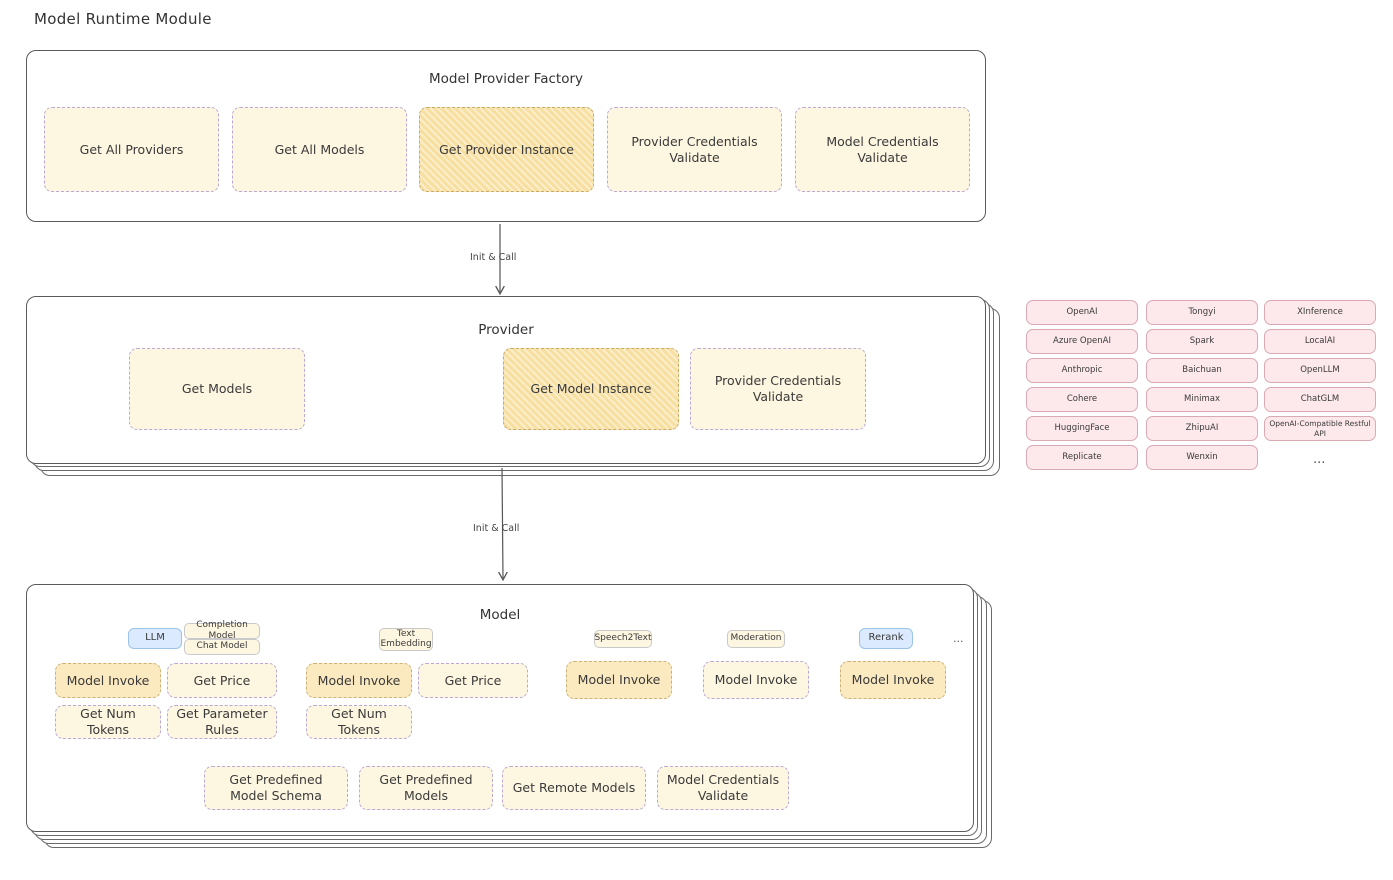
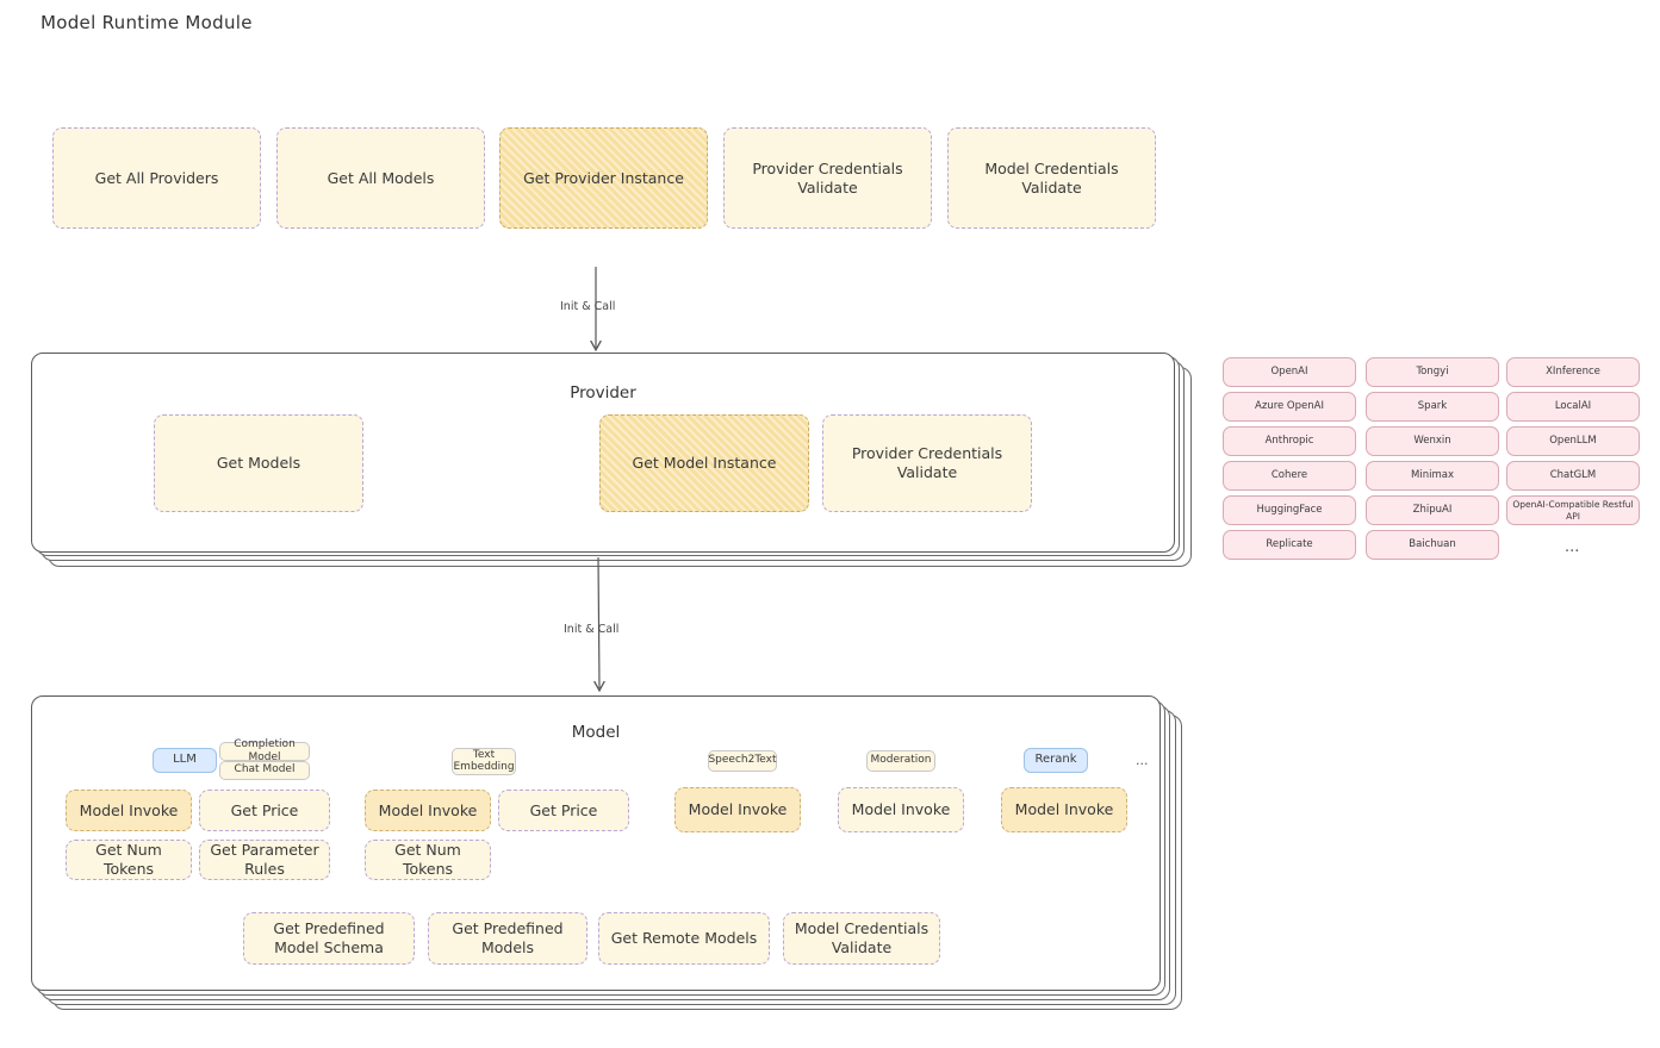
  Model Runtime Module
- Model Provider Factory
  Get All Providers
  Get All Models
  Get Provider Instance
  Provider Credentials Validate
  Model Credentials Validate
  Provider
  Get Models
  Get Model Instance
  Provider Credentials Validate
  OpenAI
  Azure OpenAI
  Anthropic
  Cohere
  HuggingFace
  Replicate
  Tongyi
  Spark
- Baichuan
+ Wenxin
  Minimax
  ZhipuAI
- Wenxin
+ Baichuan
  XInference
  LocalAI
  OpenLLM
  ChatGLM
  OpenAI-Compatible Restful API
  ...
  Model
  LLM
  Completion Model
  Chat Model
  Text Embedding
  Speech2Text
  Moderation
  Rerank
  ...
  Model Invoke
  Get Price
  Get Num Tokens
  Get Parameter Rules
  Model Invoke
  Get Price
  Get Num Tokens
  Model Invoke
  Model Invoke
  Model Invoke
  Get Predefined Model Schema
  Get Predefined Models
  Get Remote Models
  Model Credentials Validate
  Init & Call
  Init & Call
